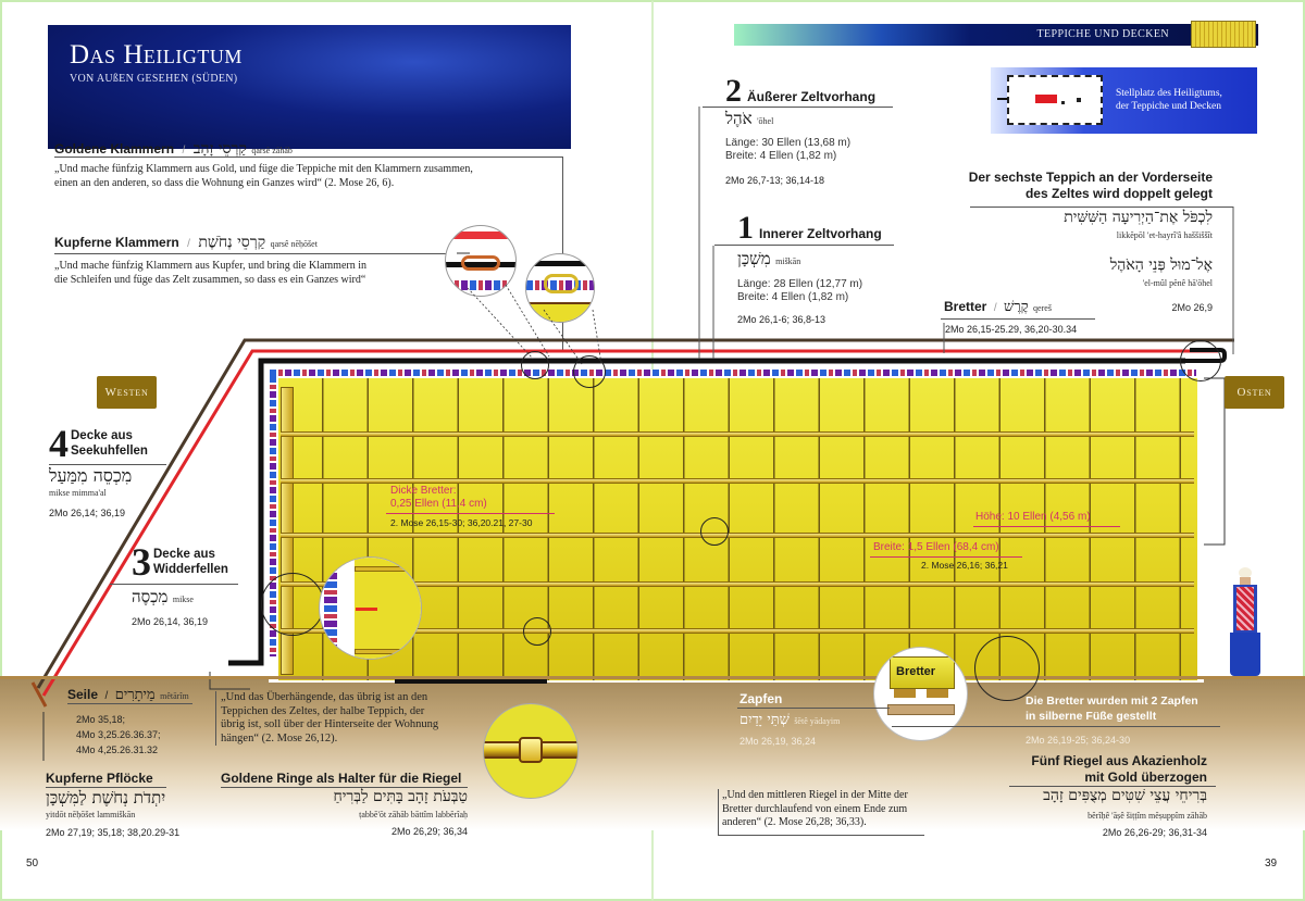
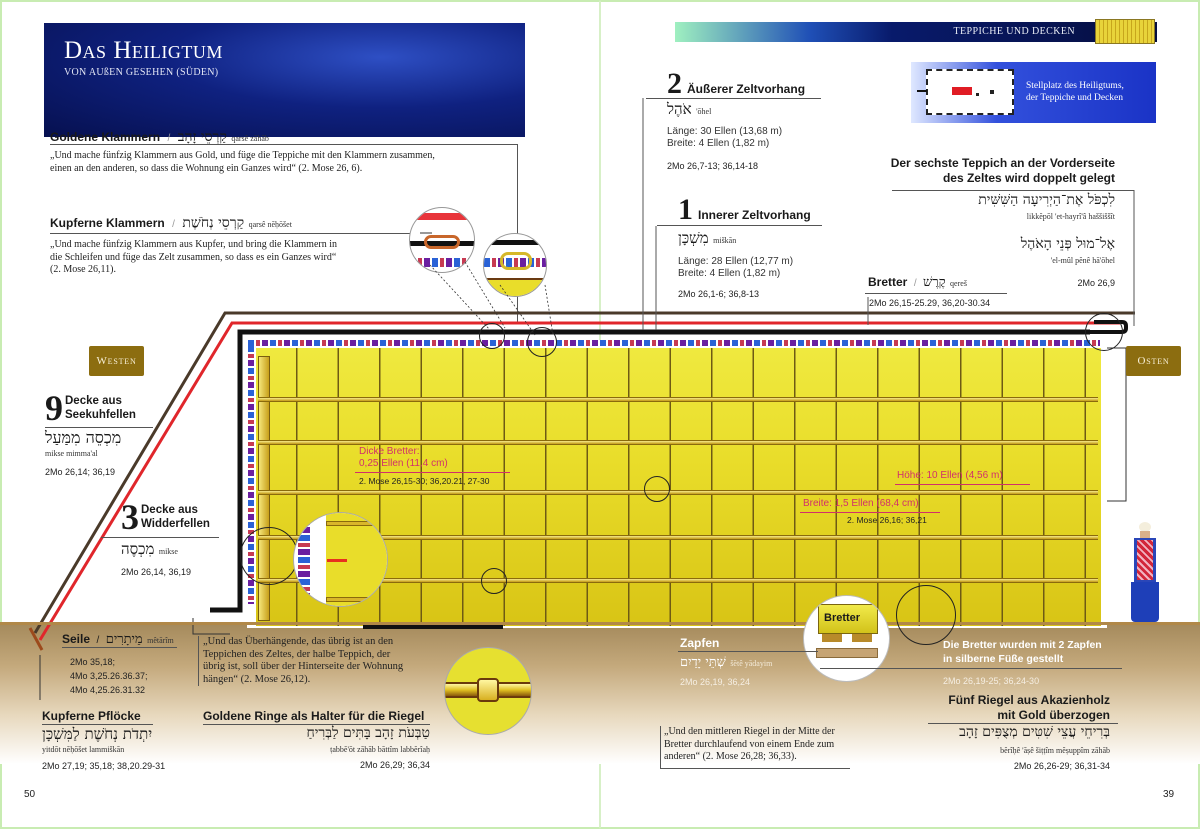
  Das Heiligtum
  VON AUßEN GESEHEN (SÜDEN)
  TEPPICHE UND DECKEN
  Stellplatz des Heiligtums,
  der Teppiche und Decken
  Goldene Klammern / קַרְסֵי זָהָב qarsê zāhāb
  „Und mache fünfzig Klammern aus Gold, und füge die Teppiche mit den Klammern zusammen,
  einen an den anderen, so dass die Wohnung ein Ganzes wird“ (2. Mose 26, 6).
  Kupferne Klammern / קַרְסֵי נְחֹשֶׁת qarsê nĕḥōšet
  „Und mache fünfzig Klammern aus Kupfer, und bring die Klammern in
  die Schleifen und füge das Zelt zusammen, so dass es ein Ganzes wird“
+ (2. Mose 26,11).
  Bretter
  Westen
  Osten
- 4
+ 9
  Decke aus
  Seekuhfellen
  מִכְסֵה מִמַּעַל
  mikse mimma'al
  2Mo 26,14; 36,19
  3
  Decke aus
  Widderfellen
  מִכְסֶה mikse
  2Mo 26,14, 36,19
  Seile / מֵיתָרִים mêtārîm
  2Mo 35,18;
  4Mo 3,25.26.36.37;
  4Mo 4,25.26.31.32
  Kupferne Pflöcke
  יִתְדֹת נְחֹשֶׁת לַמִּשְׁכָּן
  yitdōt nĕḥōšet lammiškān
  2Mo 27,19; 35,18; 38,20.29-31
  50
  „Und das Überhängende, das übrig ist an den
  Teppichen des Zeltes, der halbe Teppich, der
  übrig ist, soll über der Hinterseite der Wohnung
  hängen“ (2. Mose 26,12).
  Goldene Ringe als Halter für die Riegel
  טַבְּעֹת זָהָב בָּתִּים לַבְּרִיחַ
  ṭabbĕ'ōt zāhāb bāttîm labbĕrîaḥ
  2Mo 26,29; 36,34
  2
  Äußerer Zeltvorhang
  אֹהֶל 'ōhel
  Länge: 30 Ellen (13,68 m)
  Breite: 4 Ellen (1,82 m)
  2Mo 26,7-13; 36,14-18
  1
  Innerer Zeltvorhang
  מִשְׁכָּן miškān
  Länge: 28 Ellen (12,77 m)
  Breite: 4 Ellen (1,82 m)
  2Mo 26,1-6; 36,8-13
  Der sechste Teppich an der Vorderseite
  des Zeltes wird doppelt gelegt
  לִכְפֹּל אֶת־הַיְרִיעָה הַשִּׁשִּׁית
  likkĕpōl 'et-hayrî'â haššiššît
  אֶל־מוּל פְּנֵי הָאֹהֶל
  'el-mûl pĕnê hā'ōhel
  2Mo 26,9
  Bretter / קֶרֶשׁ qereš
  2Mo 26,15-25.29, 36,20-30.34
  Dicke Bretter:
  0,25 Ellen (11,4 cm)
  2. Mose 26,15-30; 36,20.21, 27-30
  Höhe: 10 Ellen (4,56 m)
  Breite: 1,5 Ellen (68,4 cm)
  2. Mose 26,16; 36,21
  Zapfen
  שְׁתֵּי יָדַיִם šĕtê yādayim
  2Mo 26,19, 36,24
  Die Bretter wurden mit 2 Zapfen
  in silberne Füße gestellt
  2Mo 26,19-25; 36,24-30
  Fünf Riegel aus Akazienholz
  mit Gold überzogen
  בְּרִיחֵי עֲצֵי שִׁטִּים מְצֻפִּים זָהָב
  bĕrîḥê 'ăṣê šiṭṭîm mĕṣuppîm zāhāb
  2Mo 26,26-29; 36,31-34
  „Und den mittleren Riegel in der Mitte der
  Bretter durchlaufend von einem Ende zum
  anderen“ (2. Mose 26,28; 36,33).
  39
